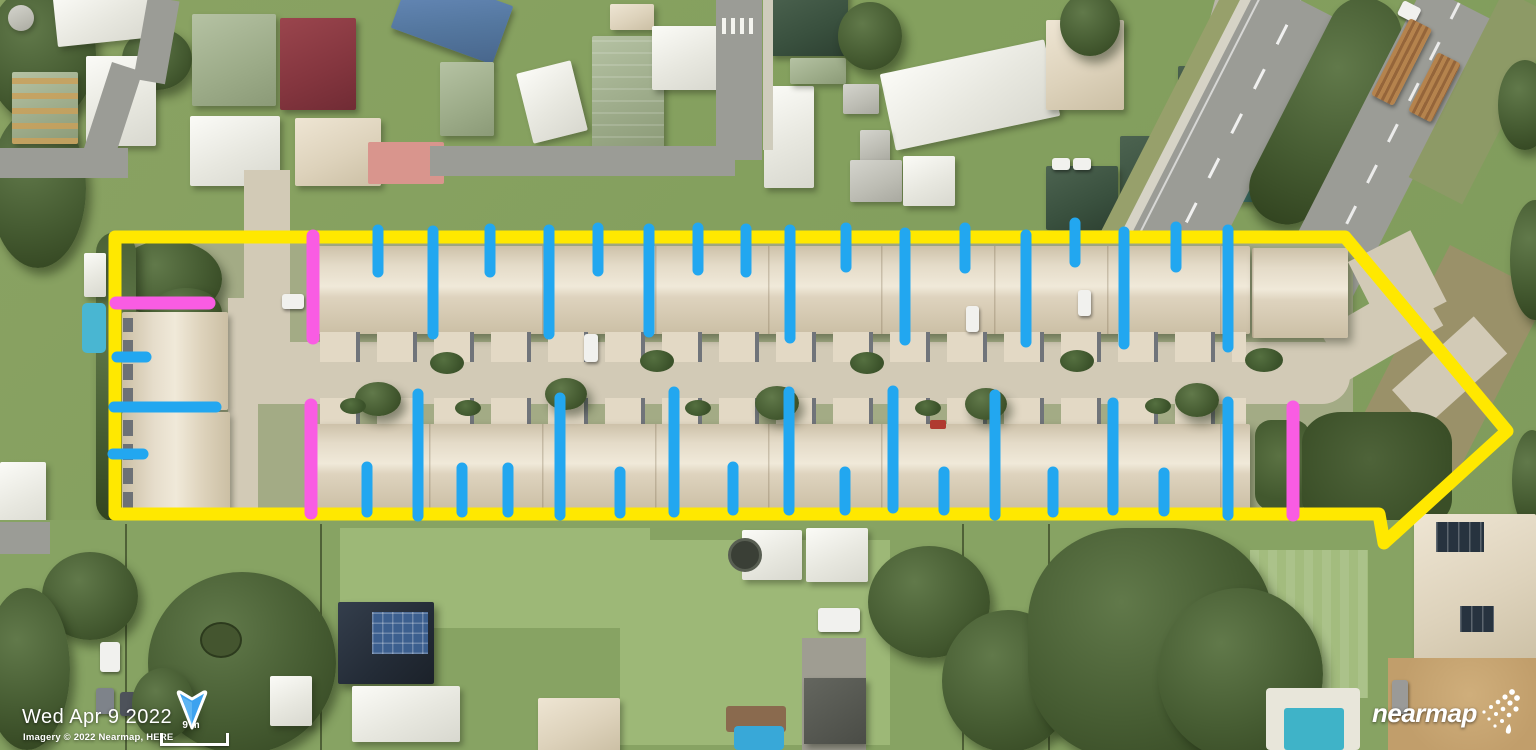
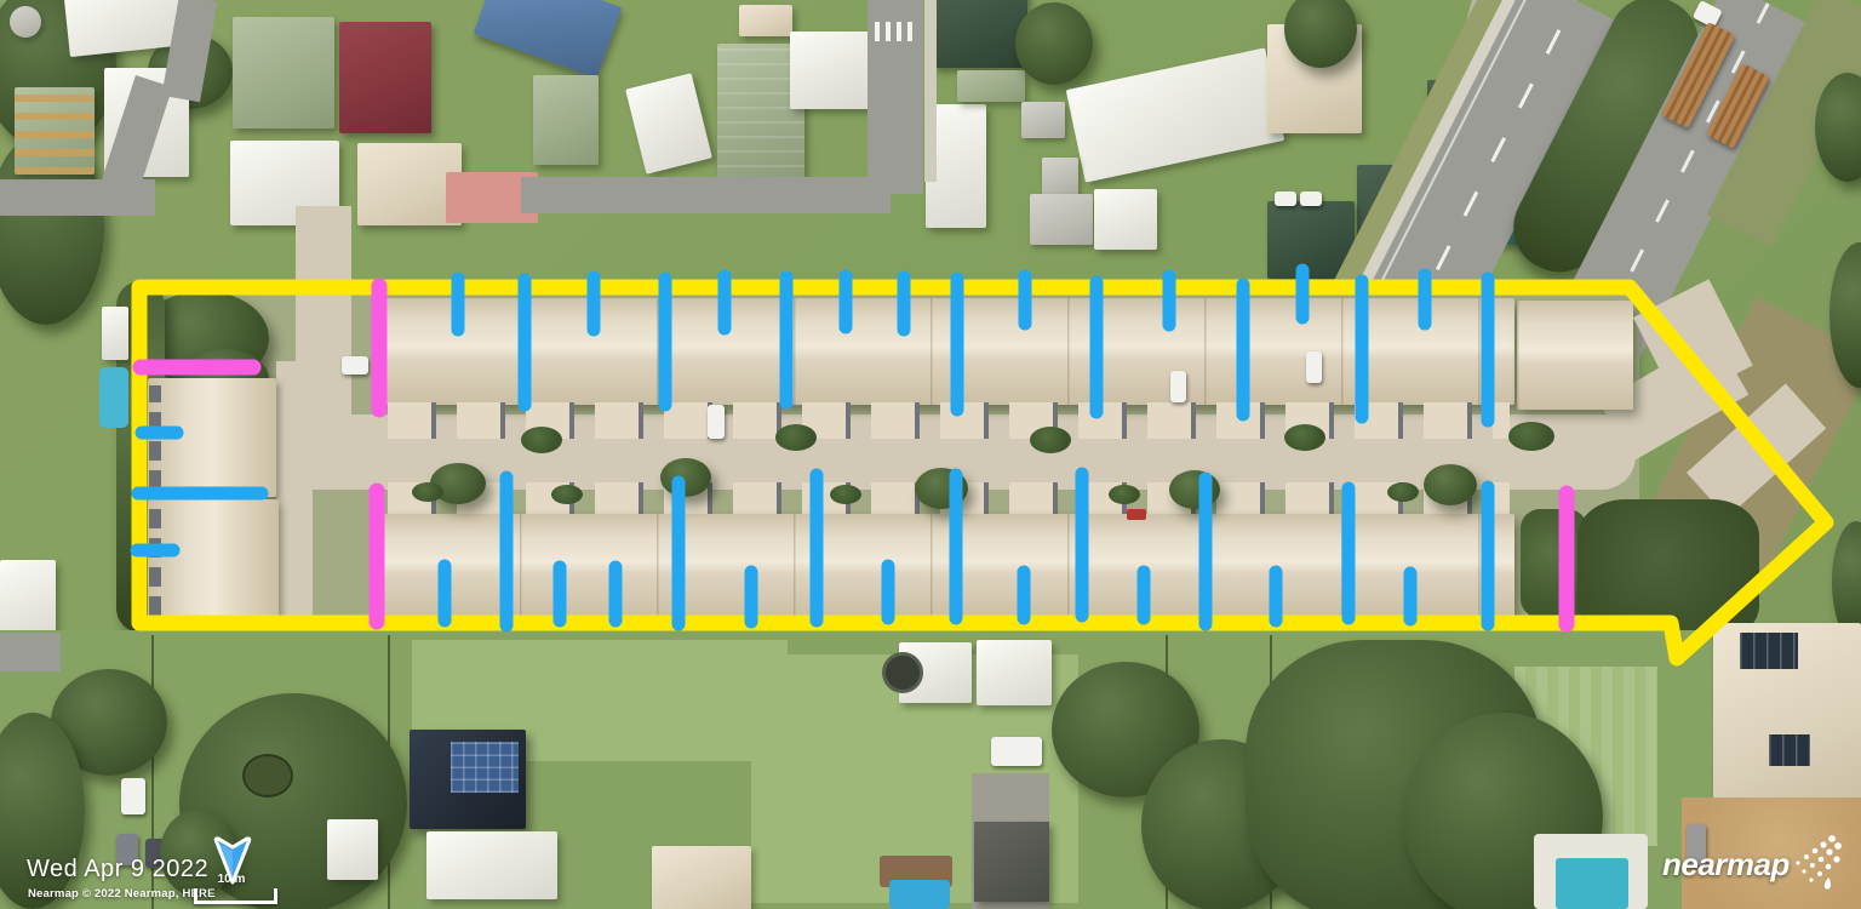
  Wed Apr 9 2022
- Imagery © 2022 Nearmap, HERE
+ Nearmap © 2022 Nearmap, HERE
- 9 m
+ 10 m
  nearmap
